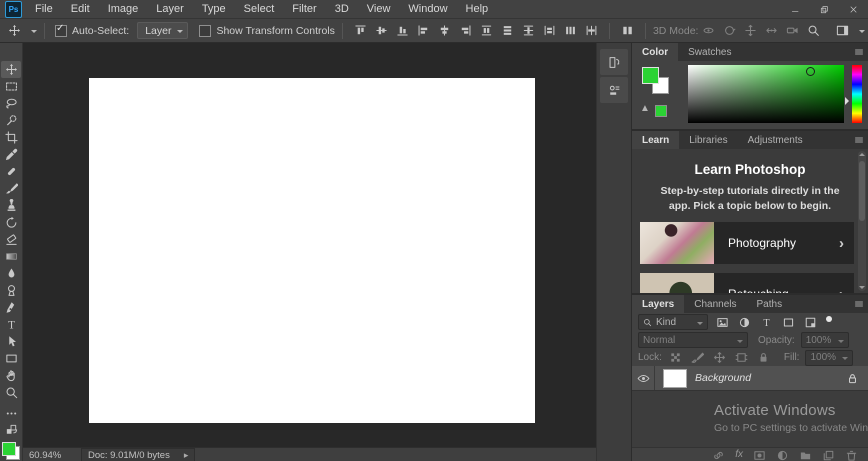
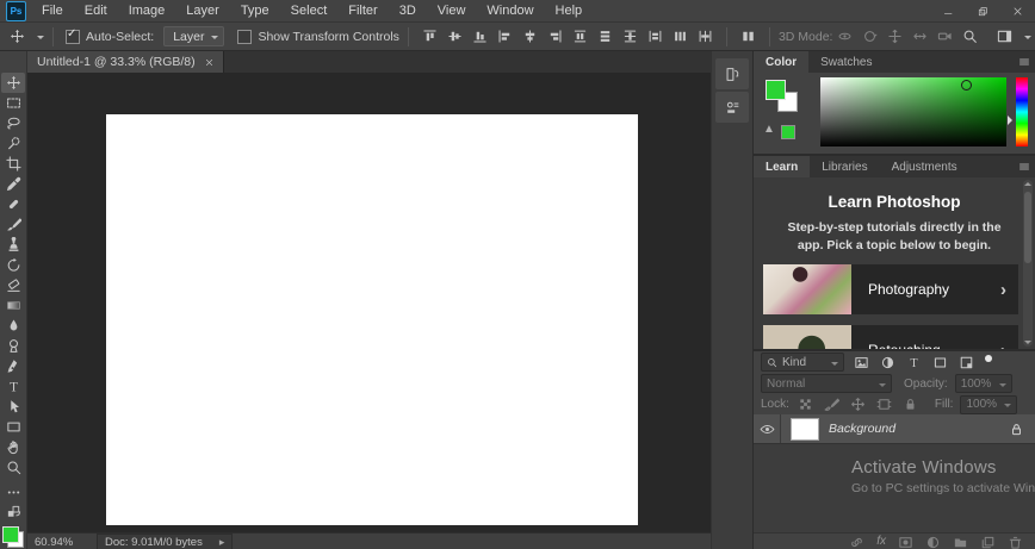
  Ps
  File
  Edit
  Image
  Layer
  Type
  Select
  Filter
  3D
  View
  Window
  Help
  Auto-Select:
  Layer
  Show Transform Controls
  3D Mode:
  T
+ Untitled-1 @ 33.3% (RGB/8)
  60.94%
  Doc: 9.01M/0 bytes
  ▸
  Color
  Swatches
  ▲
  Learn
  Libraries
  Adjustments
  Learn Photoshop
  Step-by-step tutorials directly in the app. Pick a topic below to begin.
  Photography
  ›
- Layers
- Channels
- Paths
  Kind
  T
  Normal
  Opacity:
  100%
  Lock:
  Fill:
  100%
  Background
  Activate Windows
  Go to PC settings to activate Win
  fx
